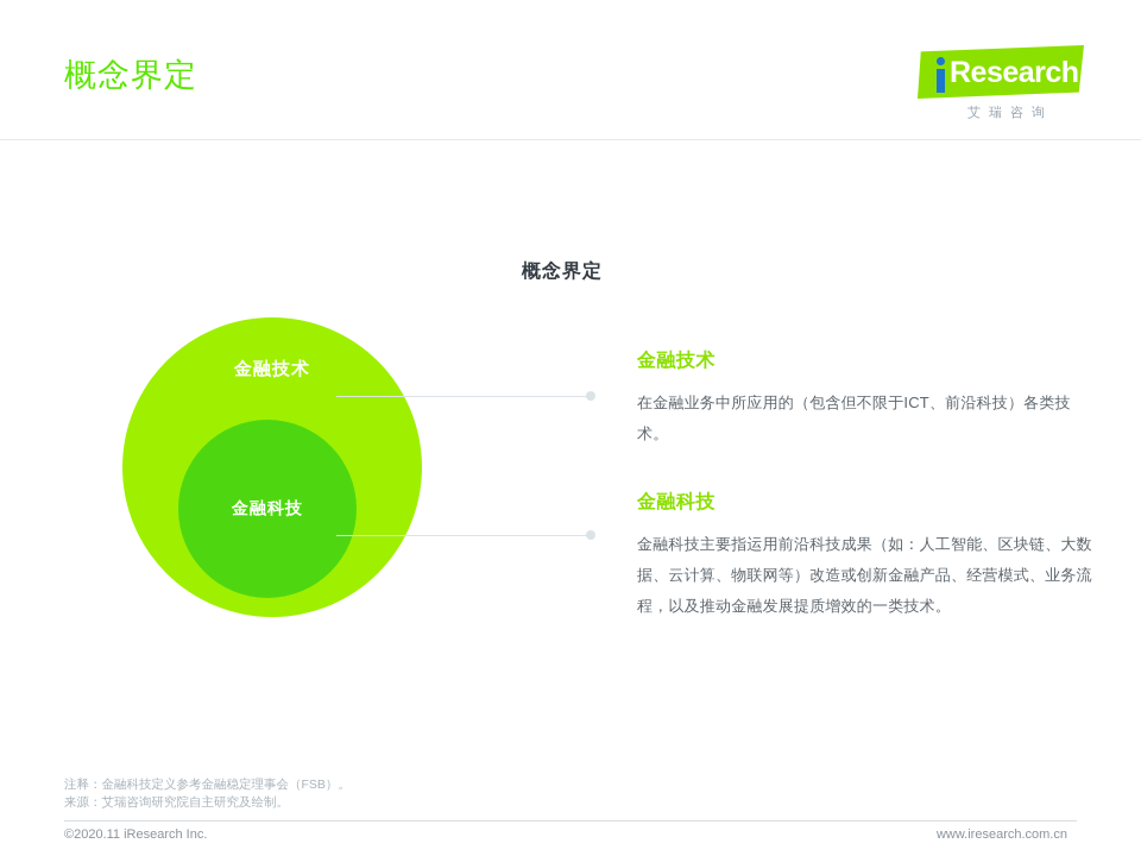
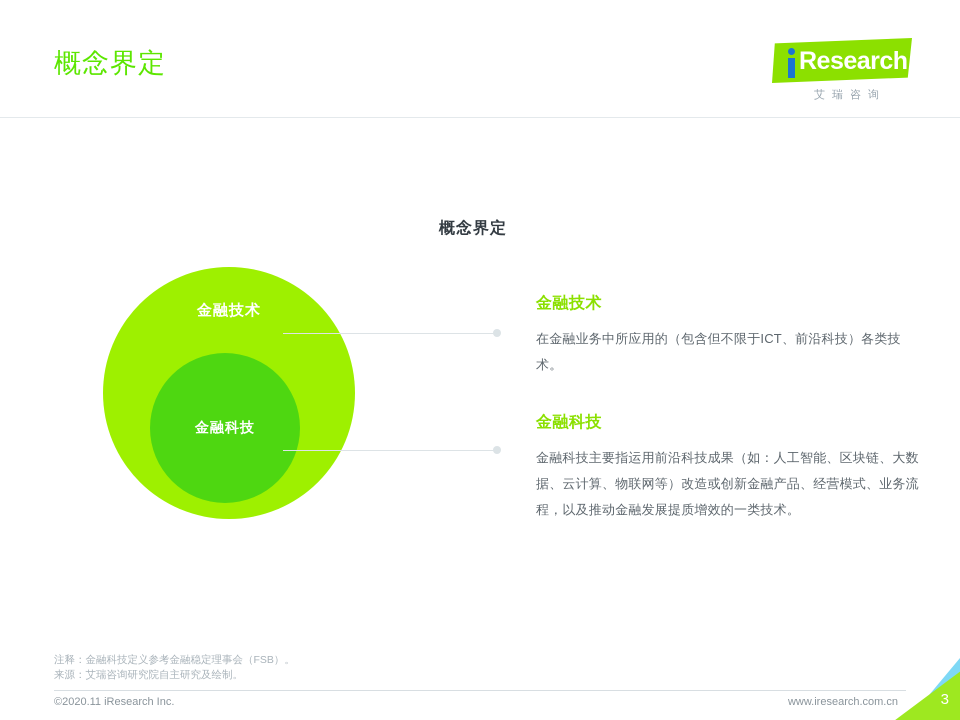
  概念界定
  Research
  艾瑞咨询
  概念界定
  金融技术
  金融科技
  金融技术
  在金融业务中所应用的（包含但不限于ICT、前沿科技）各类技术。
  金融科技
  金融科技主要指运用前沿科技成果（如：人工智能、区块链、大数据、云计算、物联网等）改造或创新金融产品、经营模式、业务流程，以及推动金融发展提质增效的一类技术。
  注释：金融科技定义参考金融稳定理事会（FSB）。
  来源：艾瑞咨询研究院自主研究及绘制。
  ©2020.11 iResearch Inc.
  www.iresearch.com.cn
+ 3
